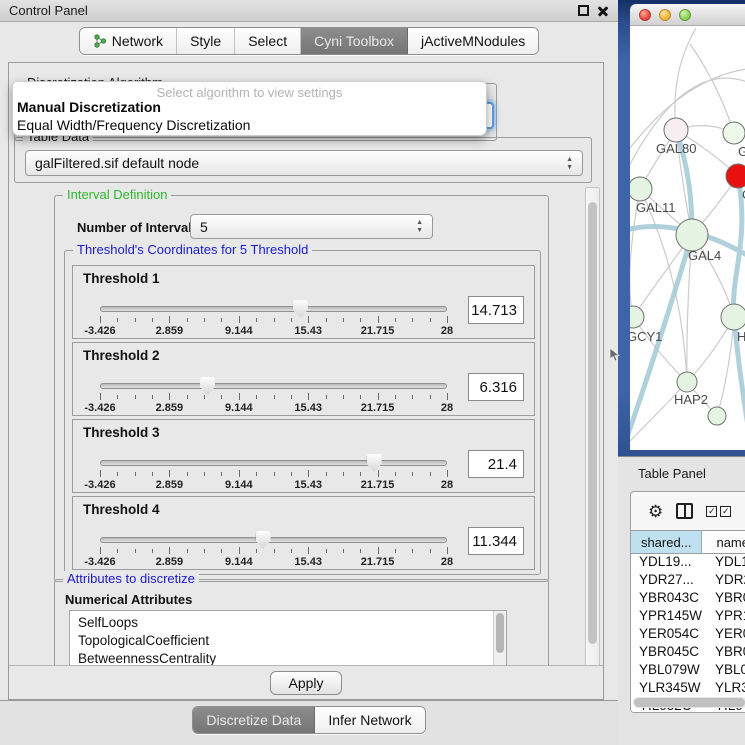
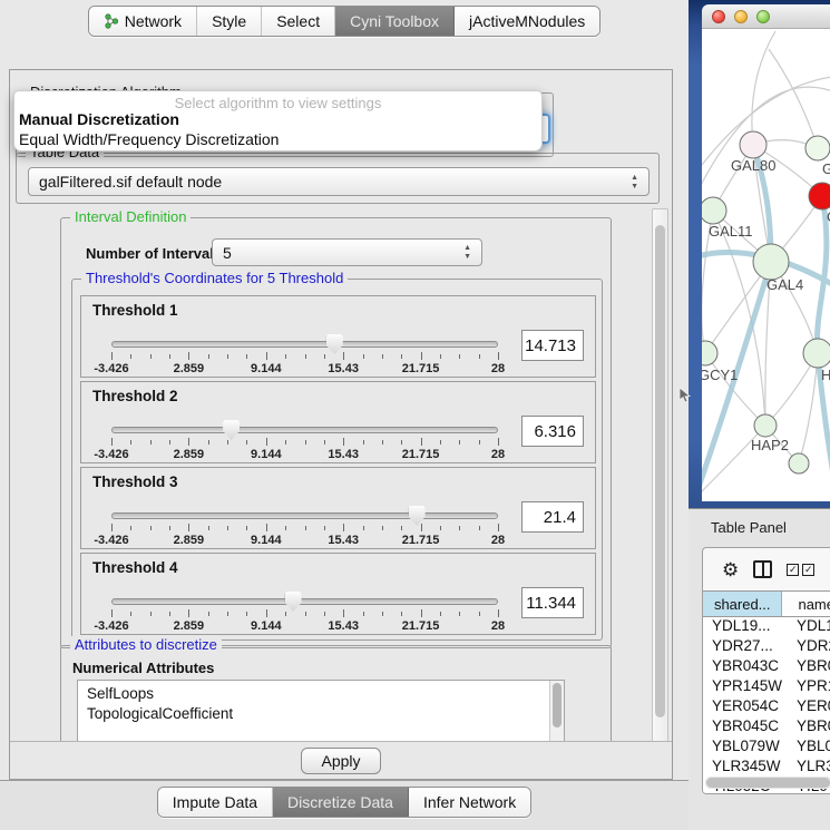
- Control Panel
  Network
  Style
  Select
  Cyni Toolbox
  jActiveMNodules
  Select algorithm to view settings
  Manual Discretization
  Equal Width/Frequency Discretization
  Table Data
  galFiltered.sif default node
  Interval Definition
  Number of Interva
  5
  Threshold's Coordinates for 5 Threshold
  Threshold 1
  -3.426
  2.859
  9.144
  15.43
  21.715
  28
  14.713
  Threshold 2
  -3.426
  2.859
  9.144
  15.43
  21.715
  28
  6.316
  Threshold 3
  -3.426
  2.859
  9.144
  15.43
  21.715
  28
  21.4
  Threshold 4
  -3.426
  2.859
  9.144
  15.43
  21.715
  28
  11.344
  Attributes to discretize
  Numerical Attributes
  SelfLoops
  TopologicalCoefficient
- BetweennessCentrality
  Apply
+ Impute Data
  Discretize Data
  Infer Network
  GAL80
  GAL11
  GAL4
  GCY1
  H
  HAP2
  Table Panel
  ⚙
  ✓
  ✓
  shared...
  nam
  YDL19...
  YDL
  YDR27...
  YDR
  YBR043C
  YBR
  YPR145W
  YPR
  YER054C
  YER
  YBR045C
  YBR
  YBL079W
  YBL0
  YLR345W
  YLR
